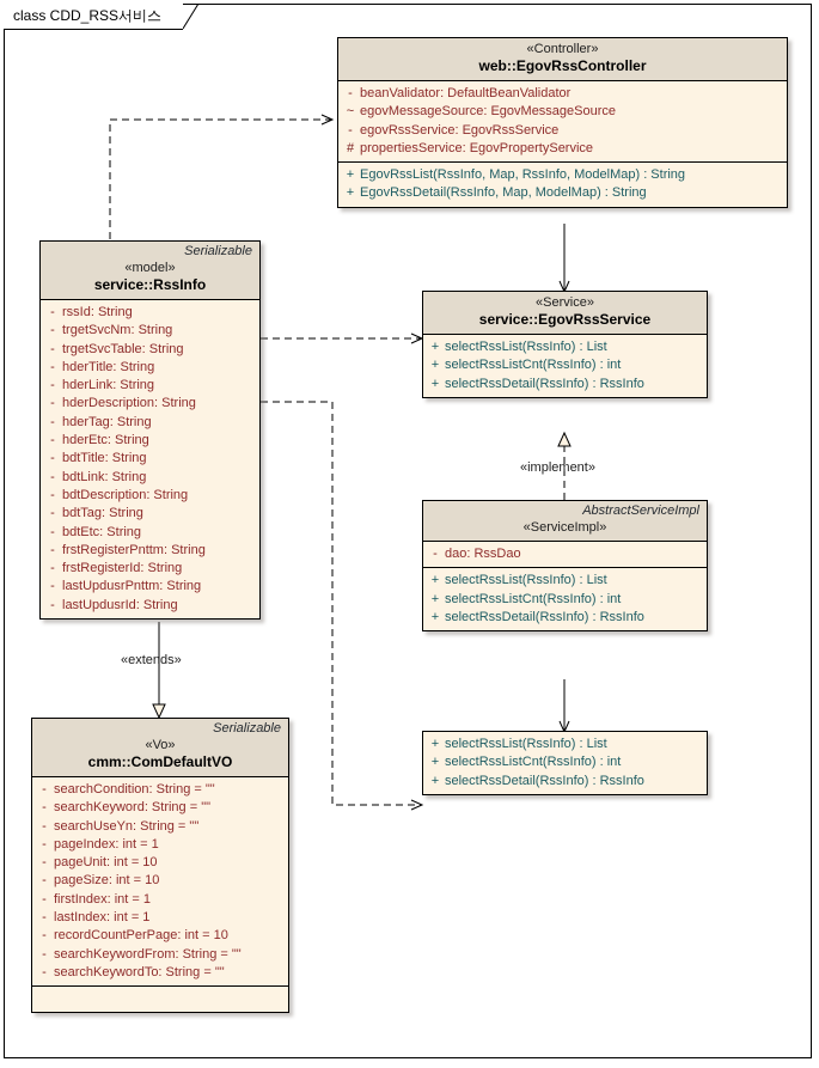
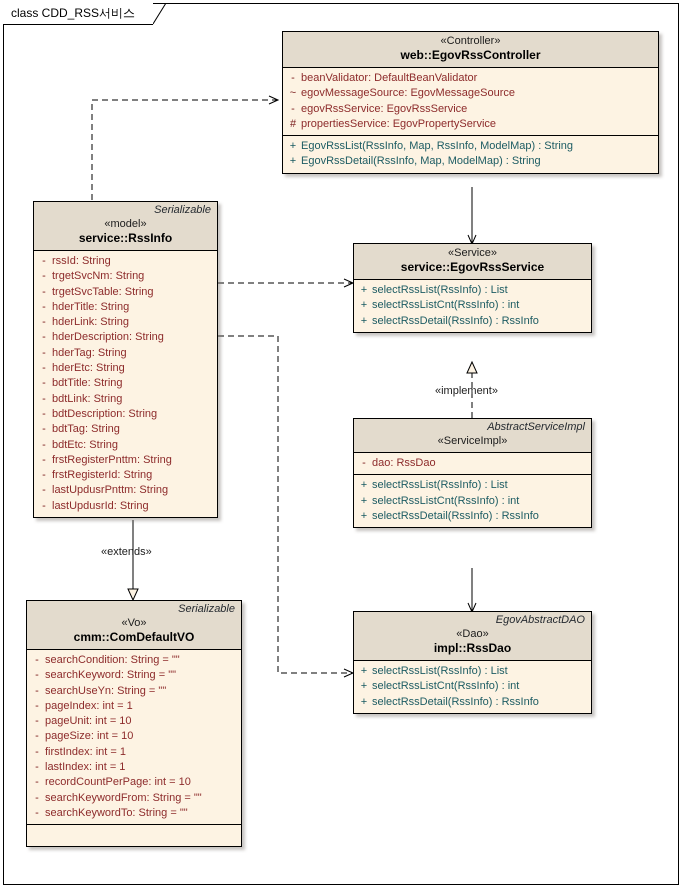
  class CDD_RSS서비스
  «extends»
  «implement»
  «Controller»
  web::EgovRssController
  -
  beanValidator: DefaultBeanValidator
  ~
  egovMessageSource: EgovMessageSource
  -
  egovRssService: EgovRssService
  #
  propertiesService: EgovPropertyService
  +
  EgovRssList(RssInfo, Map, RssInfo, ModelMap) : String
  +
  EgovRssDetail(RssInfo, Map, ModelMap) : String
  Serializable
  «model»
  service::RssInfo
  -
  rssId: String
  -
  trgetSvcNm: String
  -
  trgetSvcTable: String
  -
  hderTitle: String
  -
  hderLink: String
  -
  hderDescription: String
  -
  hderTag: String
  -
  hderEtc: String
  -
  bdtTitle: String
  -
  bdtLink: String
  -
  bdtDescription: String
  -
  bdtTag: String
  -
  bdtEtc: String
  -
  frstRegisterPnttm: String
  -
  frstRegisterId: String
  -
  lastUpdusrPnttm: String
  -
  lastUpdusrId: String
  «Service»
  service::EgovRssService
  +
  selectRssList(RssInfo) : List
  +
  selectRssListCnt(RssInfo) : int
  +
  selectRssDetail(RssInfo) : RssInfo
  AbstractServiceImpl
  «ServiceImpl»
  -
  dao: RssDao
  +
  selectRssList(RssInfo) : List
  +
  selectRssListCnt(RssInfo) : int
  +
  selectRssDetail(RssInfo) : RssInfo
+ EgovAbstractDAO
+ «Dao»
+ impl::RssDao
  +
  selectRssList(RssInfo) : List
  +
  selectRssListCnt(RssInfo) : int
  +
  selectRssDetail(RssInfo) : RssInfo
  Serializable
  «Vo»
  cmm::ComDefaultVO
  -
  searchCondition: String = ""
  -
  searchKeyword: String = ""
  -
  searchUseYn: String = ""
  -
  pageIndex: int = 1
  -
  pageUnit: int = 10
  -
  pageSize: int = 10
  -
  firstIndex: int = 1
  -
  lastIndex: int = 1
  -
  recordCountPerPage: int = 10
  -
  searchKeywordFrom: String = ""
  -
  searchKeywordTo: String = ""
